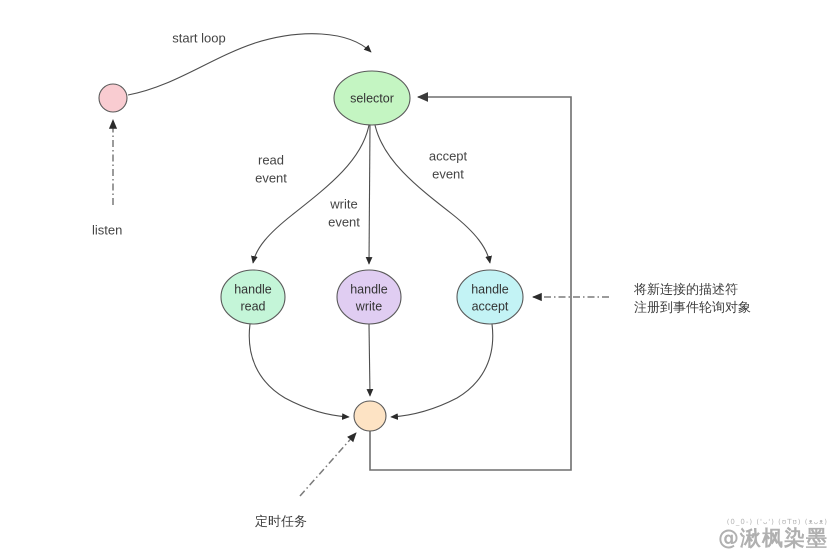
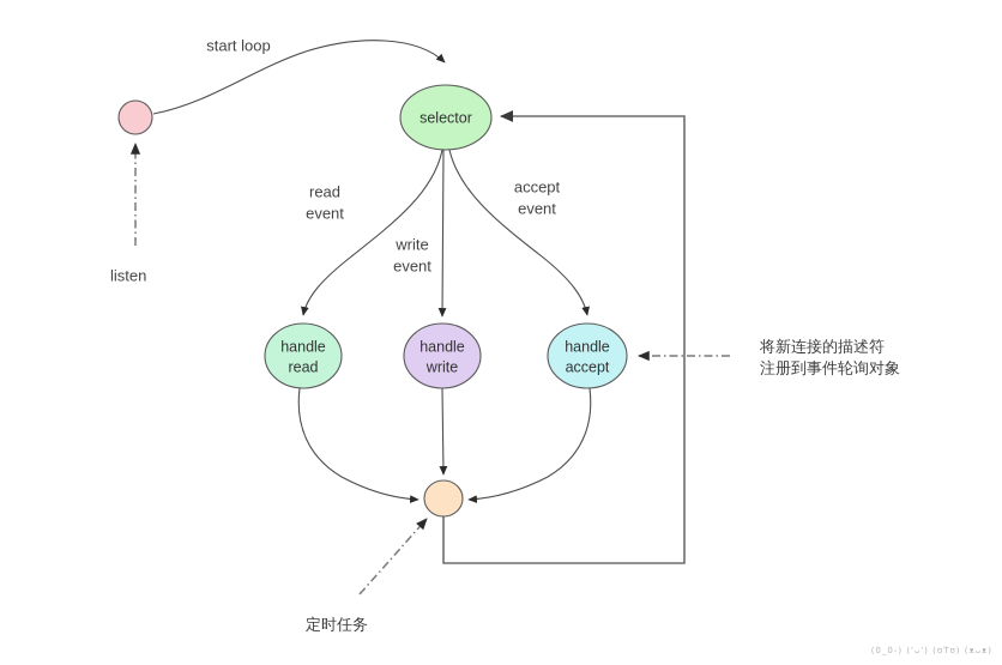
  selector
  handle
  read
  handle
  write
  handle
  accept
  start loop
  read
  event
  write
  event
  accept
  event
  listen
  将新连接的描述符
  注册到事件轮询对象
  定时任务
  (0_0-) ('ᴗ') (ʊTʊ) (ᴥᴗᴥ)
- @湫枫染墨
